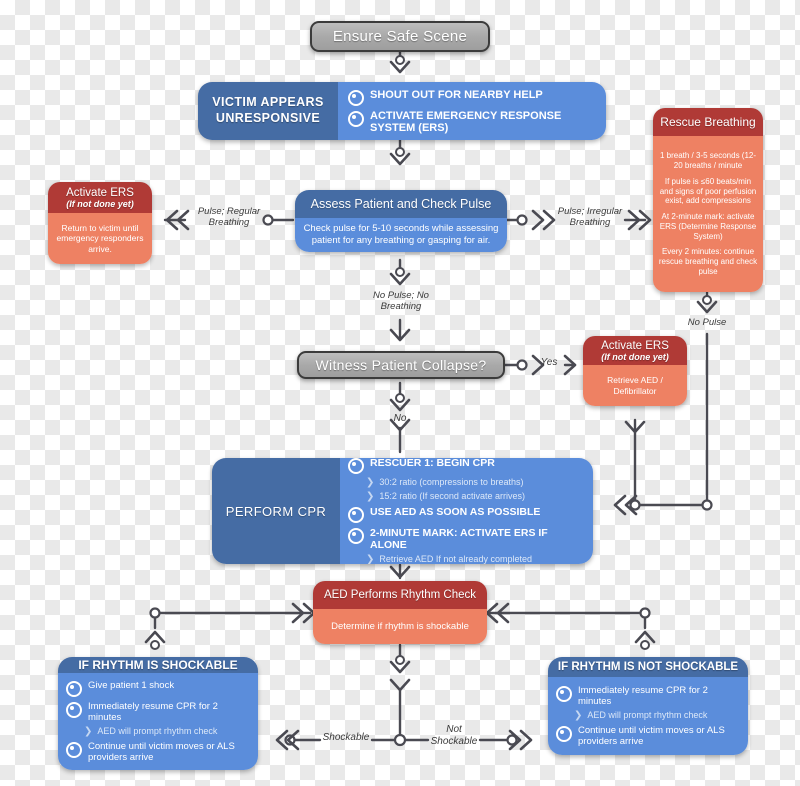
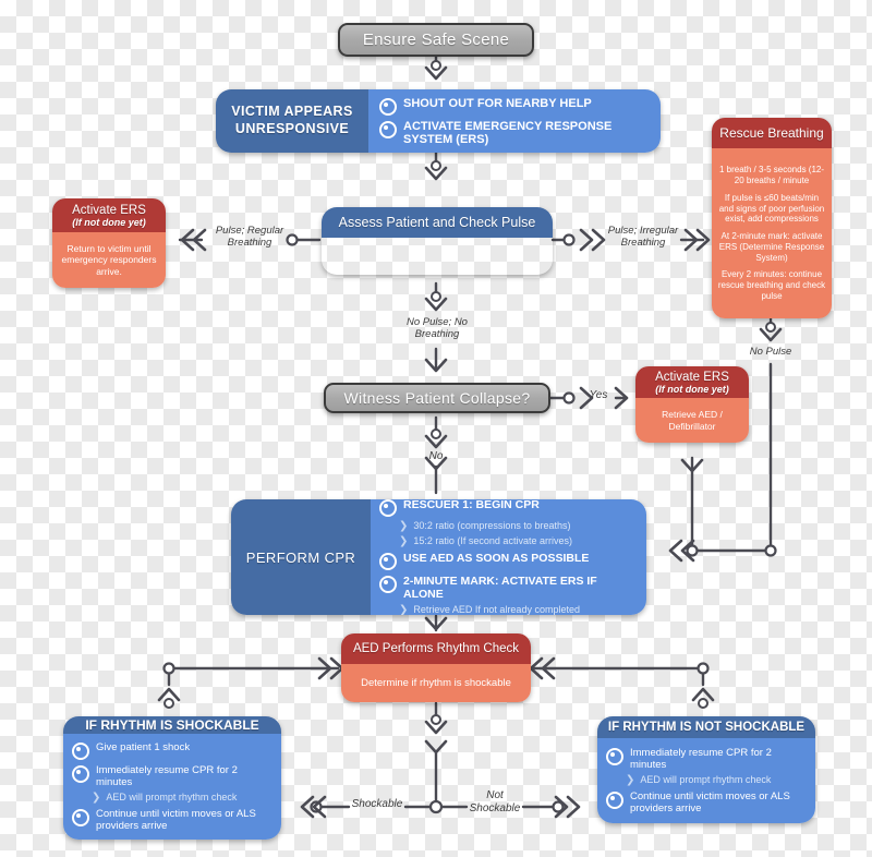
  Ensure Safe Scene
  VICTIM APPEARS UNRESPONSIVE
  SHOUT OUT FOR NEARBY HELP
  ACTIVATE EMERGENCY RESPONSE SYSTEM (ERS)
  Activate ERS
  (If not done yet)
  Return to victim until emergency responders arrive.
  Assess Patient and Check Pulse
- Check pulse for 5-10 seconds while assessing patient for any breathing or gasping for air.
  Rescue Breathing
  1 breath / 3-5 seconds (12-20 breaths / minute
  If pulse is ≤60 beats/min and signs of poor perfusion exist, add compressions
  At 2-minute mark: activate ERS (Determine Response System)
  Every 2 minutes: continue rescue breathing and check pulse
  Witness Patient Collapse?
  Activate ERS
  (If not done yet)
  Retrieve AED / Defibrillator
  PERFORM CPR
  RESCUER 1: BEGIN CPR
  ❯
  30:2 ratio (compressions to breaths)
  ❯
  15:2 ratio (If second activate arrives)
  USE AED AS SOON AS POSSIBLE
  2-MINUTE MARK: ACTIVATE ERS IF ALONE
  ❯
  Retrieve AED If not already completed
  AED Performs Rhythm Check
  Determine if rhythm is shockable
  IF RHYTHM IS SHOCKABLE
  Give patient 1 shock
  Immediately resume CPR for 2 minutes
  ❯
  AED will prompt rhythm check
  Continue until victim moves or ALS providers arrive
  IF RHYTHM IS NOT SHOCKABLE
  Immediately resume CPR for 2 minutes
  ❯
  AED will prompt rhythm check
  Continue until victim moves or ALS providers arrive
  Pulse; Regular Breathing
  Pulse; Irregular Breathing
  No Pulse; No Breathing
  No Pulse
  Yes
  No
  Shockable
  Not Shockable
